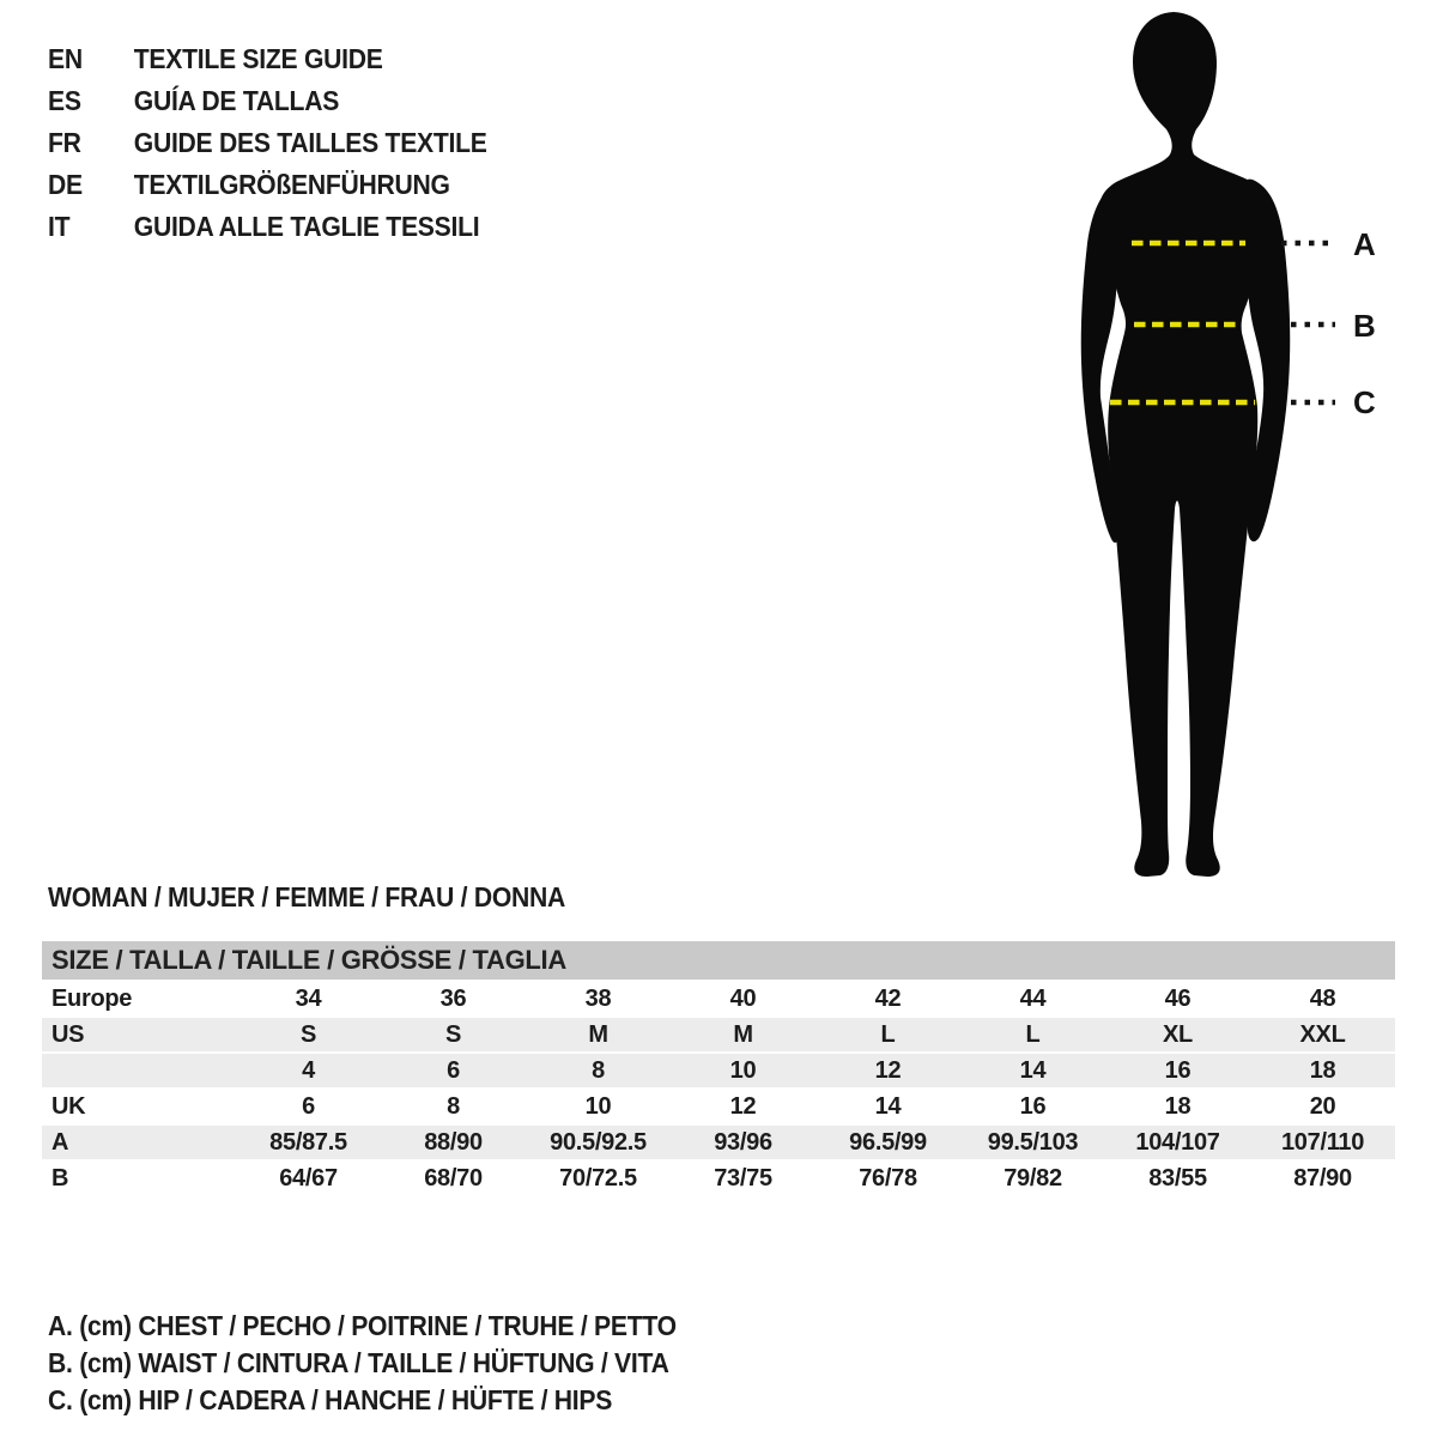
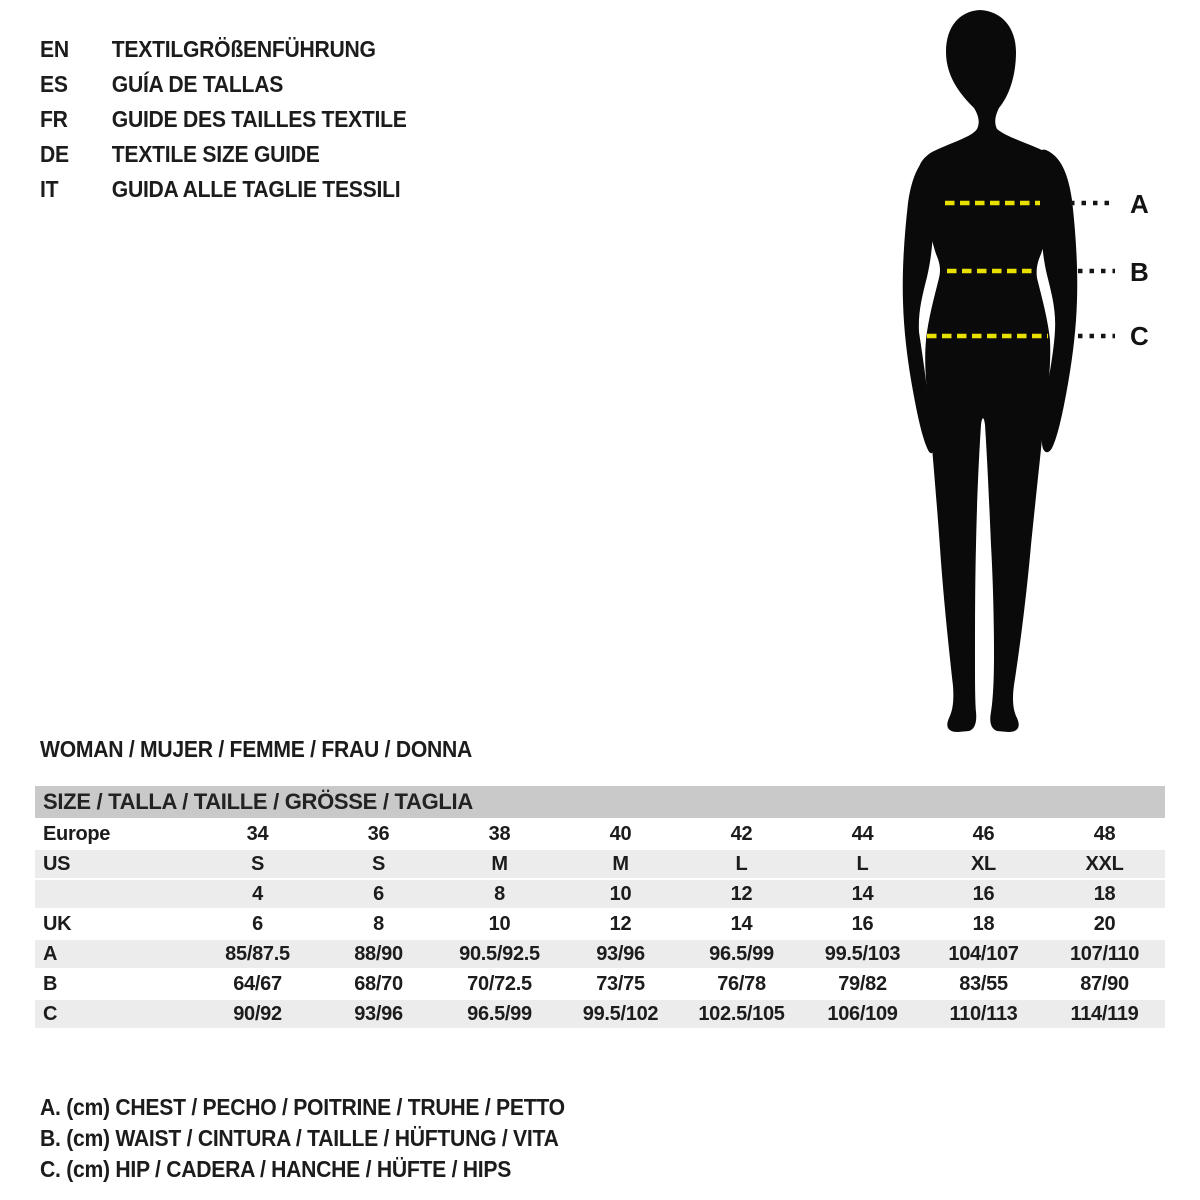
  EN
- TEXTILE SIZE GUIDE
+ TEXTILGRÖßENFÜHRUNG
  ES
  GUÍA DE TALLAS
  FR
  GUIDE DES TAILLES TEXTILE
  DE
- TEXTILGRÖßENFÜHRUNG
+ TEXTILE SIZE GUIDE
  IT
  GUIDA ALLE TAGLIE TESSILI
  A
  B
  C
  WOMAN / MUJER / FEMME / FRAU / DONNA
  SIZE / TALLA / TAILLE / GRÖSSE / TAGLIA
  Europe	34	36	38	40	42	44	46	48
  US	S	S	M	M	L	L	XL	XXL
  	4	6	8	10	12	14	16	18
  UK	6	8	10	12	14	16	18	20
  A	85/87.5	88/90	90.5/92.5	93/96	96.5/99	99.5/103	104/107	107/110
  B	64/67	68/70	70/72.5	73/75	76/78	79/82	83/55	87/90
+ C	90/92	93/96	96.5/99	99.5/102	102.5/105	106/109	110/113	114/119
  A. (cm) CHEST / PECHO / POITRINE / TRUHE / PETTO
  B. (cm) WAIST / CINTURA / TAILLE / HÜFTUNG / VITA
  C. (cm) HIP / CADERA / HANCHE / HÜFTE / HIPS
